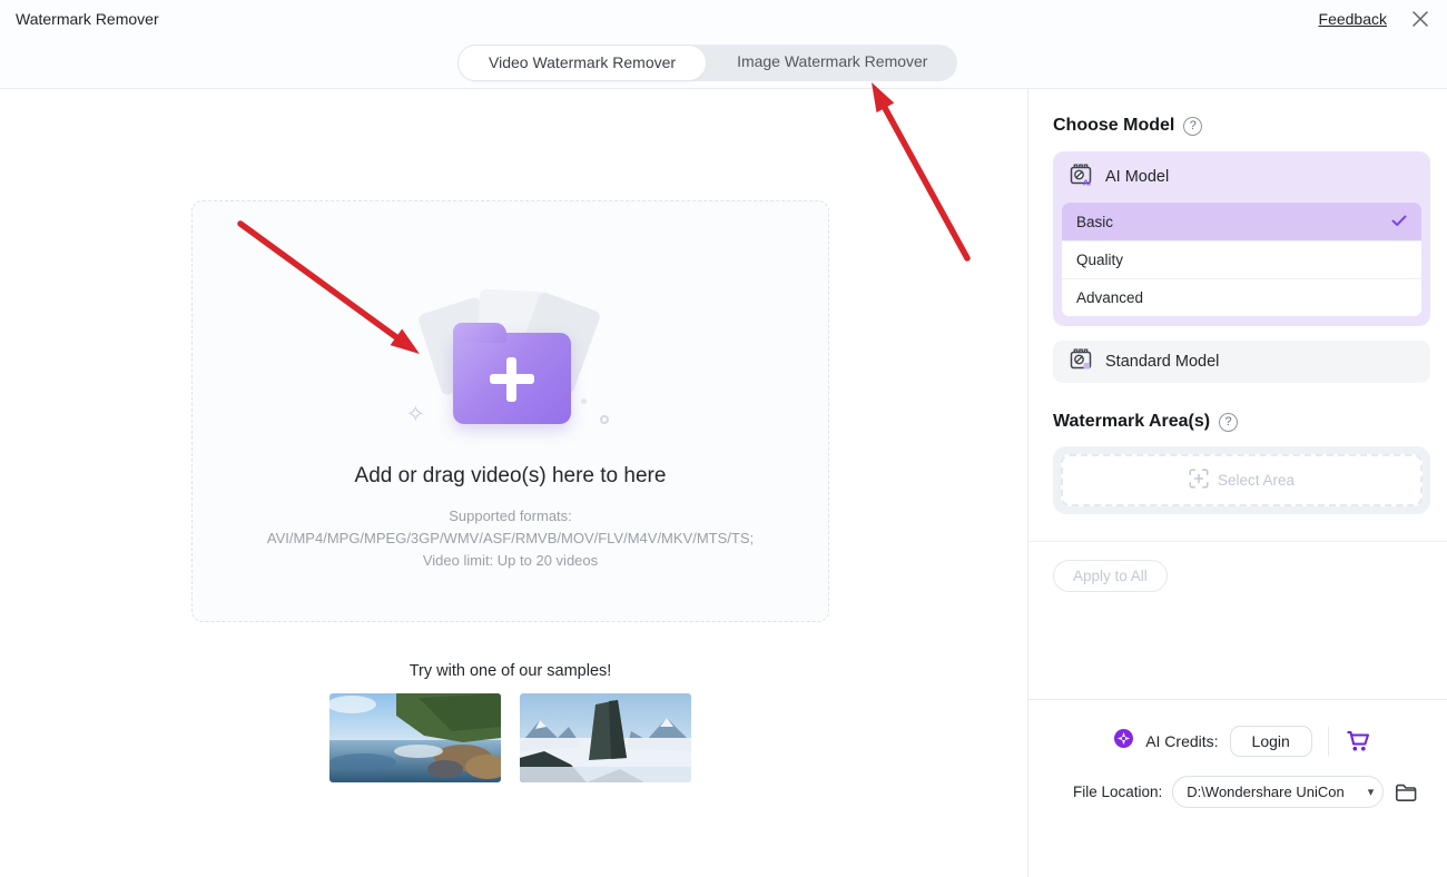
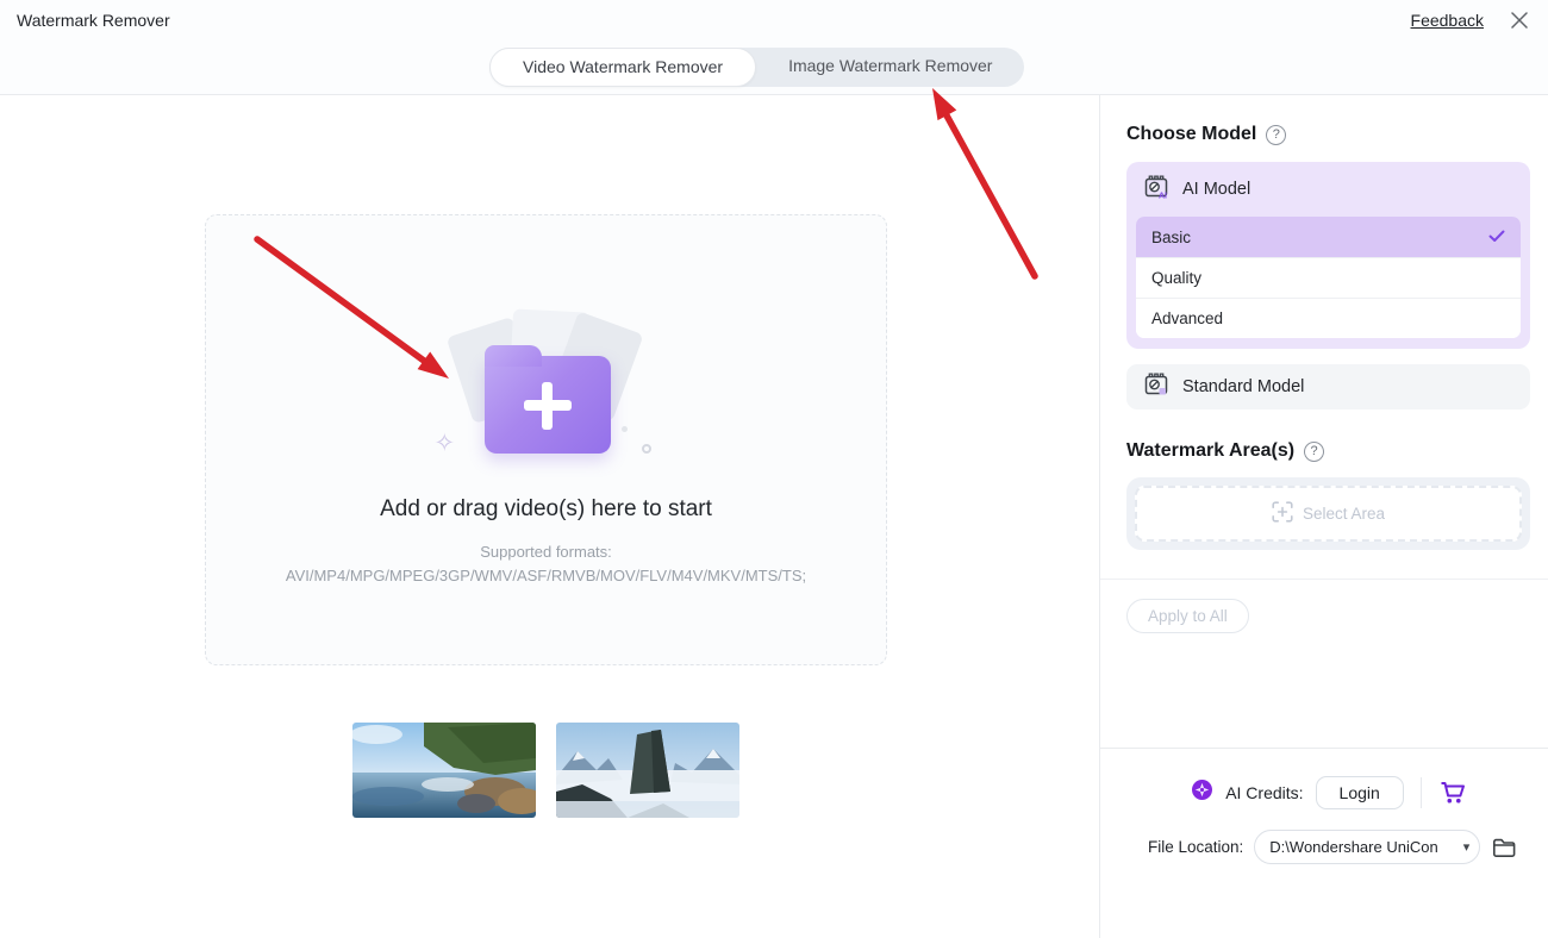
  Watermark Remover
  Video Watermark Remover
  Image Watermark Remover
  Feedback
  ✧
- Add or drag video(s) here to here
+ Add or drag video(s) here to start
  Supported formats:
  AVI/MP4/MPG/MPEG/3GP/WMV/ASF/RMVB/MOV/FLV/M4V/MKV/MTS/TS;
- Video limit: Up to 20 videos
- Try with one of our samples!
  Choose Model
  ?
  AI Model
  Basic
  Quality
  Advanced
  Standard Model
  Watermark Area(s)
  ?
  Select Area
  Apply to All
  AI Credits:
  Login
  File Location:
  D:\Wondershare UniCon
  ▾
